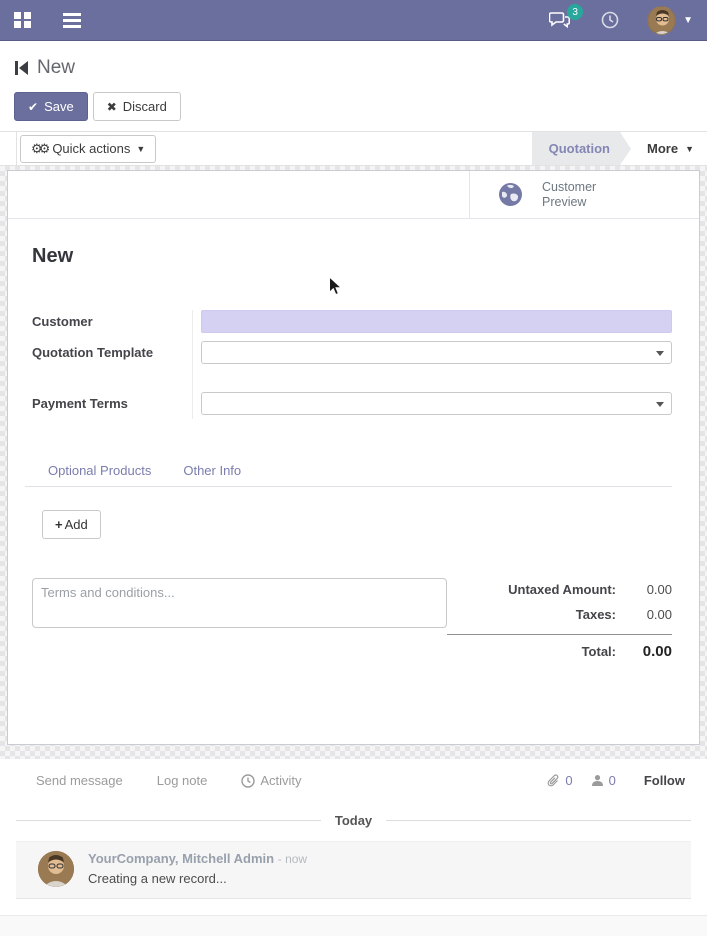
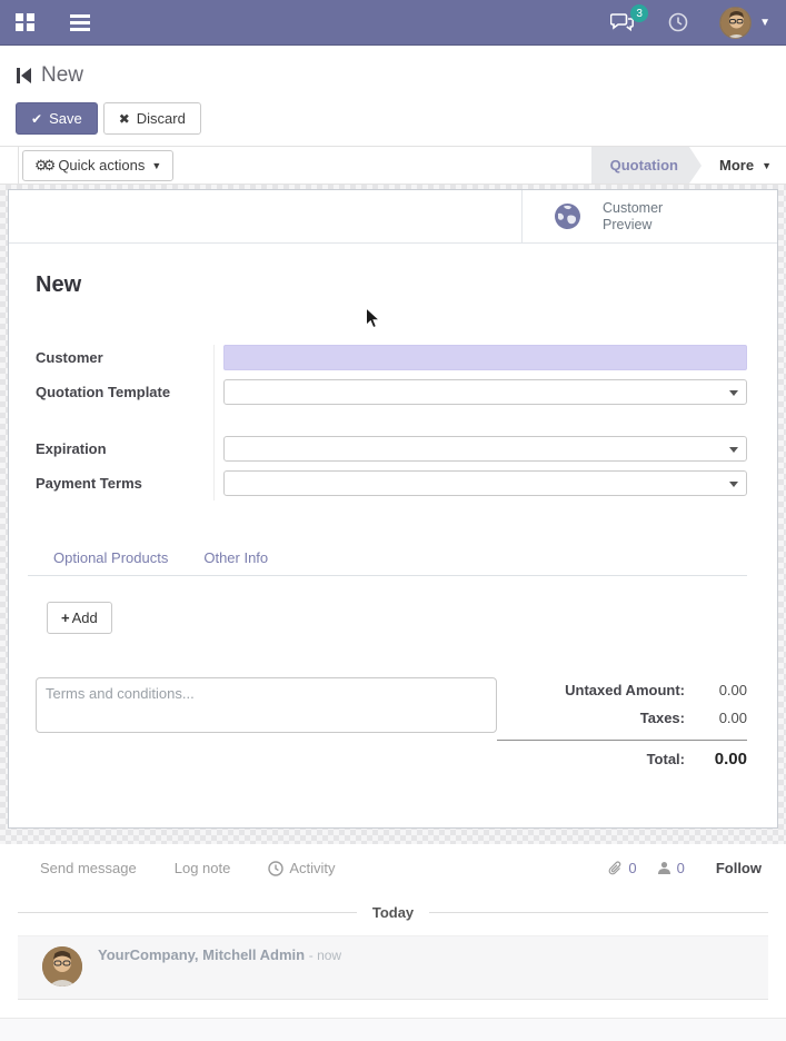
  3
  ▼
  New
  ✔
  Save
  ✖
  Discard
  ⚙⚙
  Quick actions
  ▼
  Quotation
  More
  ▼
  Customer
  Preview
  New
  Customer
  Quotation Template
+ Expiration
  Payment Terms
  Optional Products
  Other Info
  +
  Add
  Terms and conditions...
  Untaxed Amount:
  0.00
  Taxes:
  0.00
  Total:
  0.00
  Send message
  Log note
  Activity
  0
  0
  Follow
  Today
  YourCompany, Mitchell Admin - now
- Creating a new record...
